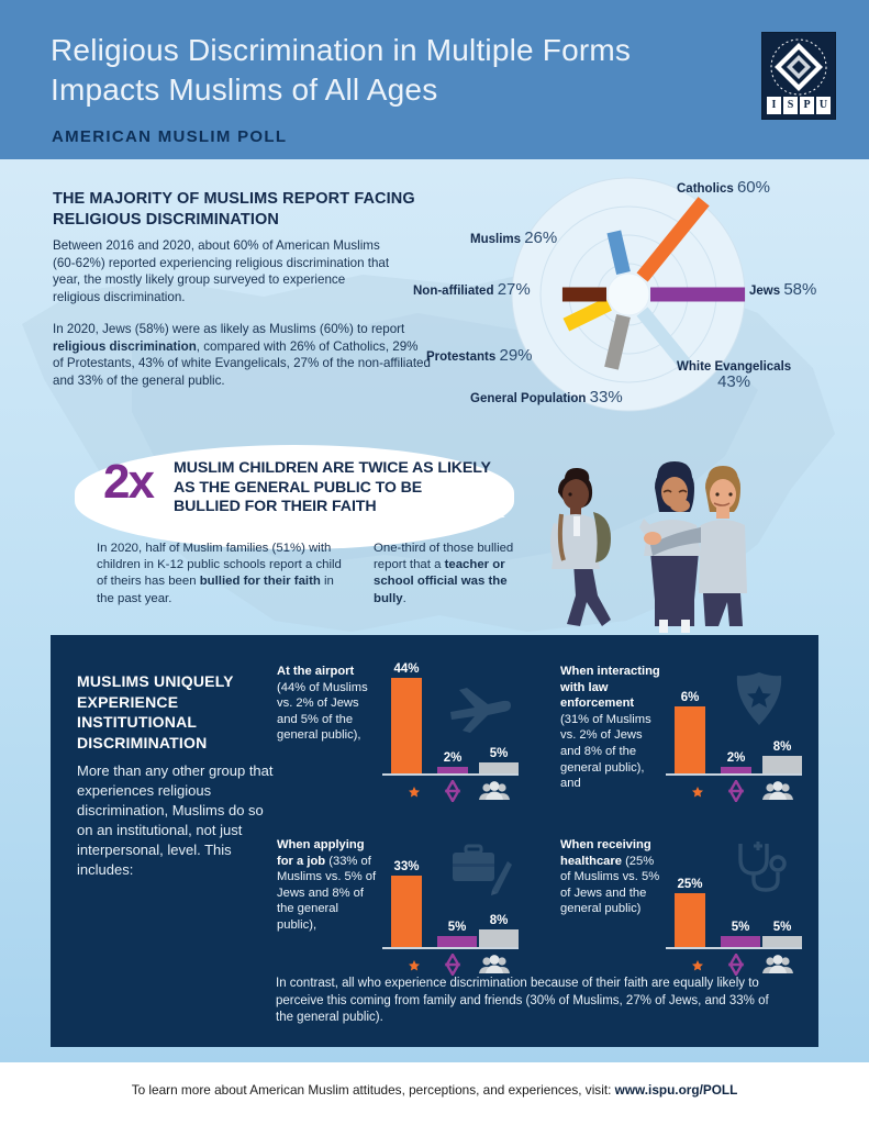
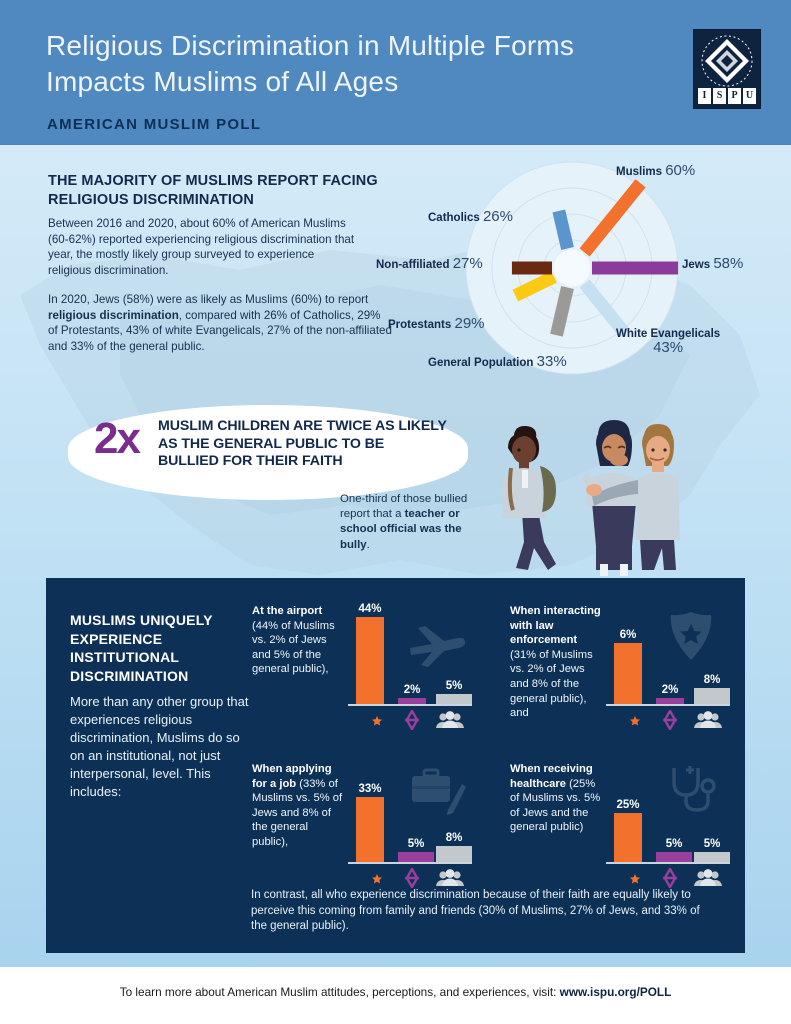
  Religious Discrimination in Multiple Forms
  Impacts Muslims of All Ages
  AMERICAN MUSLIM POLL
  I
  S
  P
  U
  THE MAJORITY OF MUSLIMS REPORT FACING RELIGIOUS DISCRIMINATION
  Between 2016 and 2020, about 60% of American Muslims (60-62%) reported experiencing religious discrimination that year, the mostly likely group surveyed to experience religious discrimination.
  In 2020, Jews (58%) were as likely as Muslims (60%) to report religious discrimination, compared with 26% of Catholics, 29% of Protestants, 43% of white Evangelicals, 27% of the non-affiliated and 33% of the general public.
- Catholics 60%
+ Muslims 60%
  Jews 58%
  White Evangelicals
  43%
  General Population 33%
  Protestants 29%
  Non-affiliated 27%
- Muslims 26%
+ Catholics 26%
  2x
  MUSLIM CHILDREN ARE TWICE AS LIKELY AS THE GENERAL PUBLIC TO BE BULLIED FOR THEIR FAITH
- In 2020, half of Muslim families (51%) with children in K-12 public schools report a child of theirs has been bullied for their faith in the past year.
  One-third of those bullied report that a teacher or school official was the bully.
  MUSLIMS UNIQUELY EXPERIENCE INSTITUTIONAL DISCRIMINATION
  More than any other group that experiences religious discrimination, Muslims do so on an institutional, not just interpersonal, level. This includes:
  At the airport (44% of Muslims vs. 2% of Jews and 5% of the general public),
  44%
  2%
  5%
  When interacting with law enforcement (31% of Muslims vs. 2% of Jews and 8% of the general public), and
  6%
  2%
  8%
  When applying for a job (33% of Muslims vs. 5% of Jews and 8% of the general public),
  33%
  5%
  8%
  When receiving healthcare (25% of Muslims vs. 5% of Jews and the general public)
  25%
  5%
  5%
  In contrast, all who experience discrimination because of their faith are equally likely to perceive this coming from family and friends (30% of Muslims, 27% of Jews, and 33% of the general public).
  To learn more about American Muslim attitudes, perceptions, and experiences, visit: www.ispu.org/POLL
